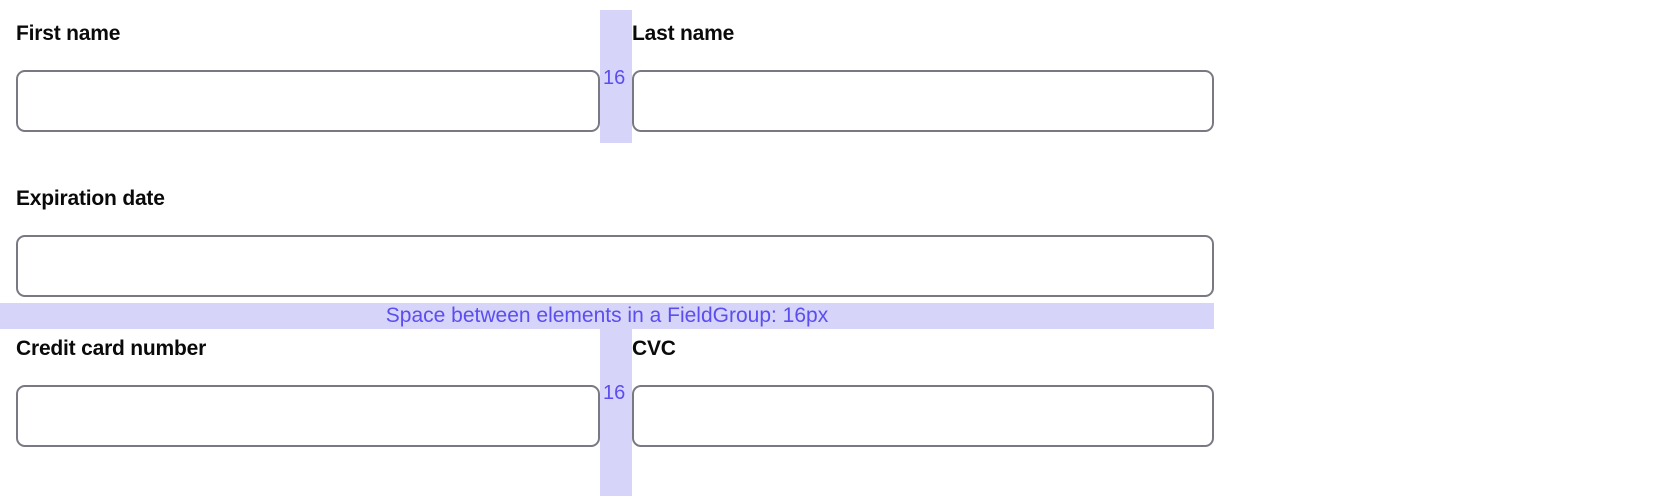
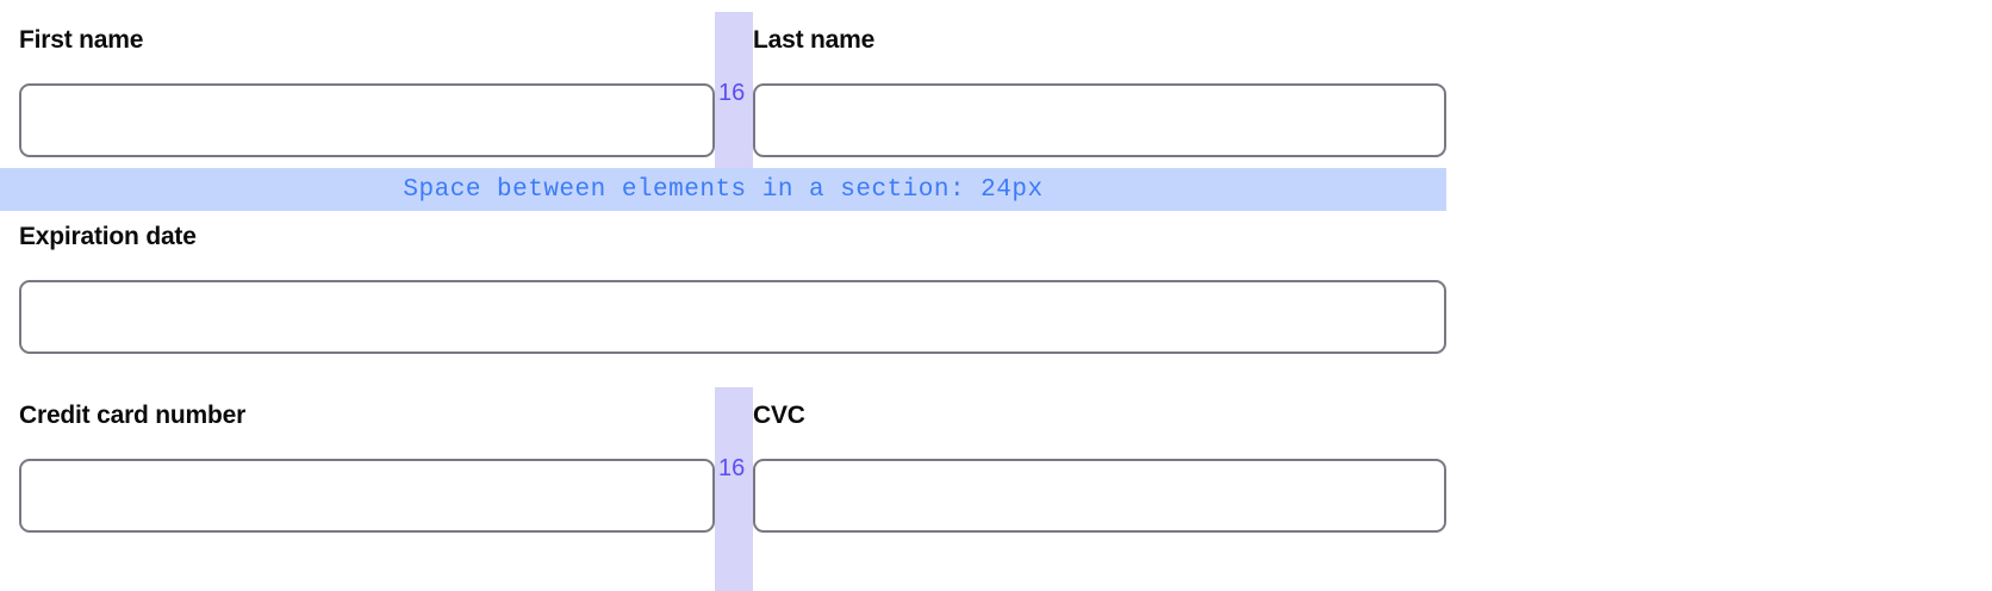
  16
  First name
  Last name
+ Space between elements in a section: 24px
  Expiration date
- Space between elements in a FieldGroup: 16px
  16
  Credit card number
  CVC
